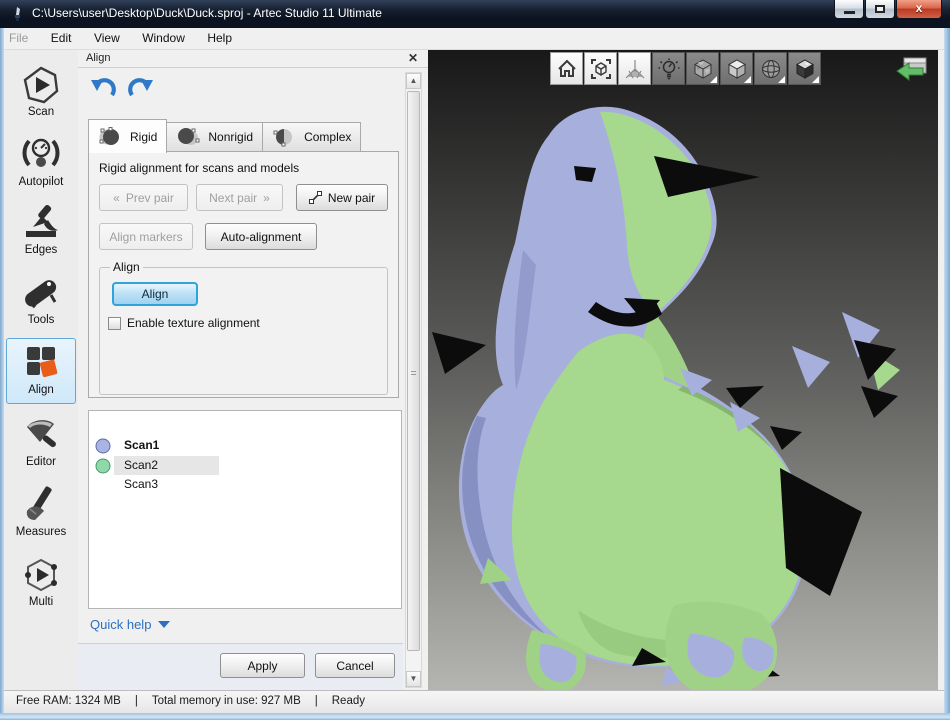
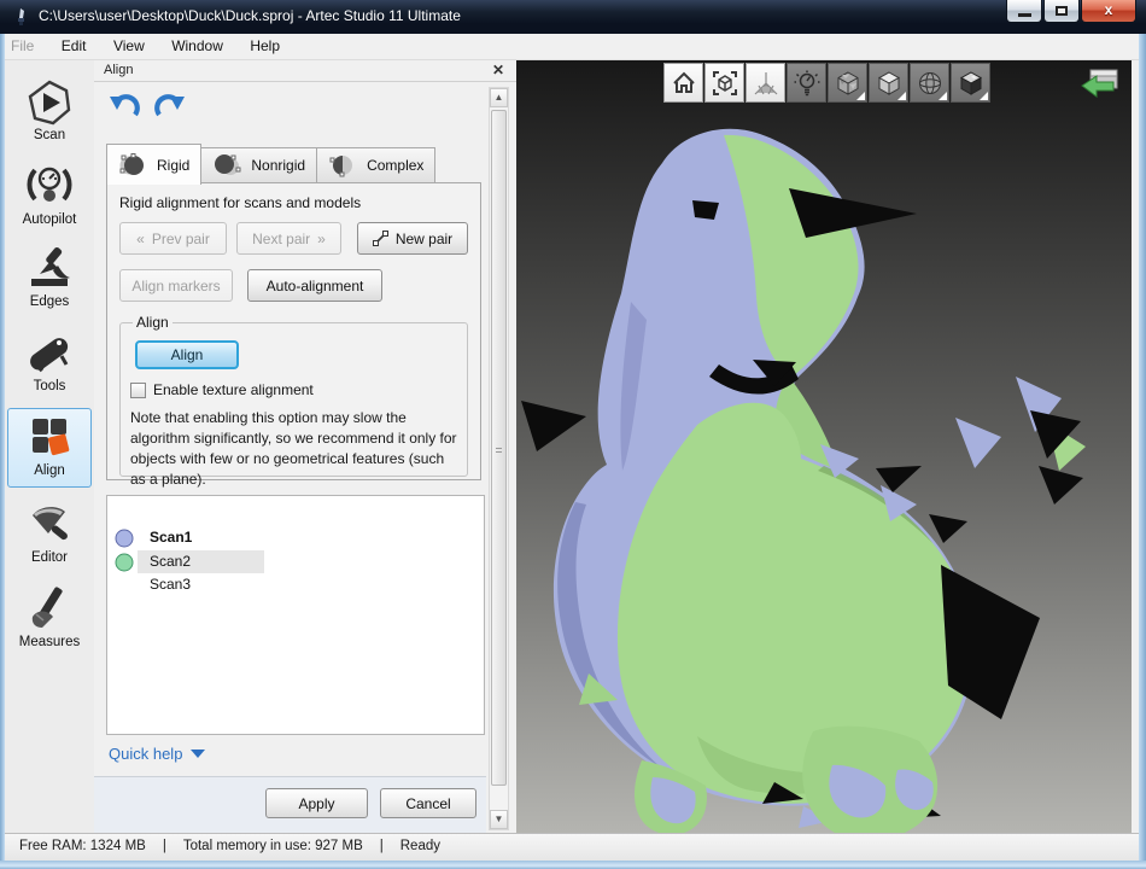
  C:\Users\user\Desktop\Duck\Duck.sproj - Artec Studio 11 Ultimate
  x
  File Edit View Window Help
  Scan
  Autopilot
  Edges
  Tools
  Align
  Editor
  Measures
- Multi
  Align
  ✕
  Rigid
  Nonrigid
  Complex
  Rigid alignment for scans and models
  «
  Prev pair
  Next pair
  »
  New pair
  Align markers
  Auto-alignment
  Align
  Align
  Enable texture alignment
+ Note that enabling this option may slow the algorithm significantly, so we recommend it only for objects with few or no geometrical features (such as a plane).
  Scan1
  Scan2
  Scan3
  Quick help
  Apply
  Cancel
  ▲
  ▼
  Free RAM: 1324 MB
  |
  Total memory in use: 927 MB
  |
  Ready
